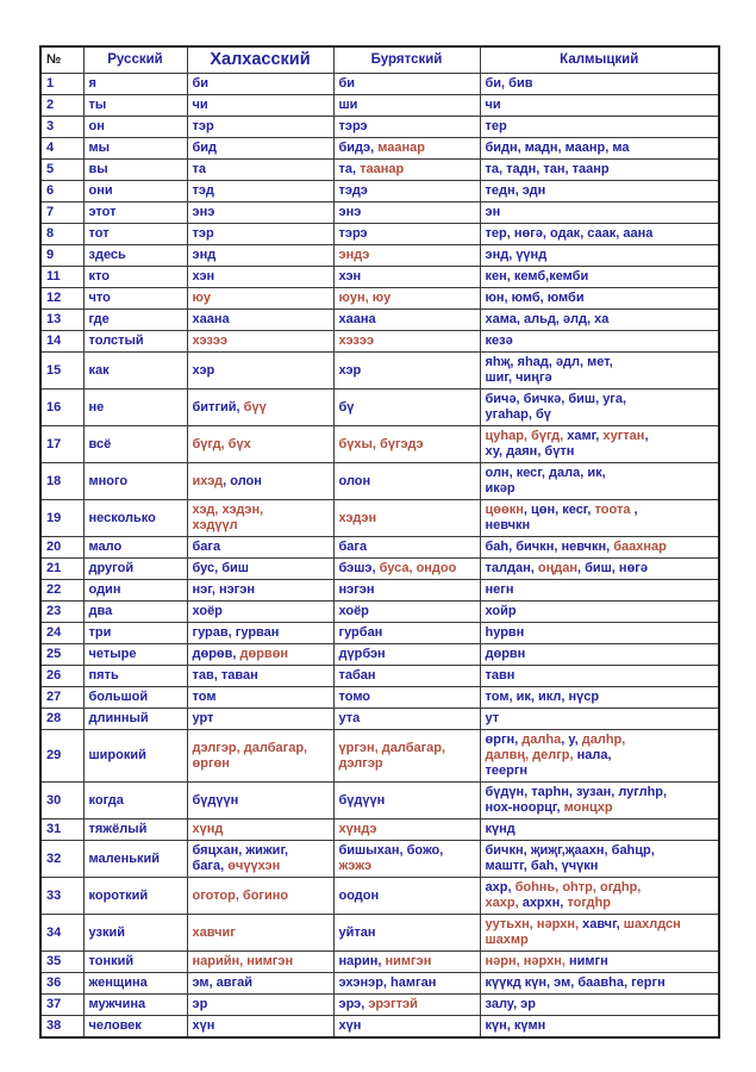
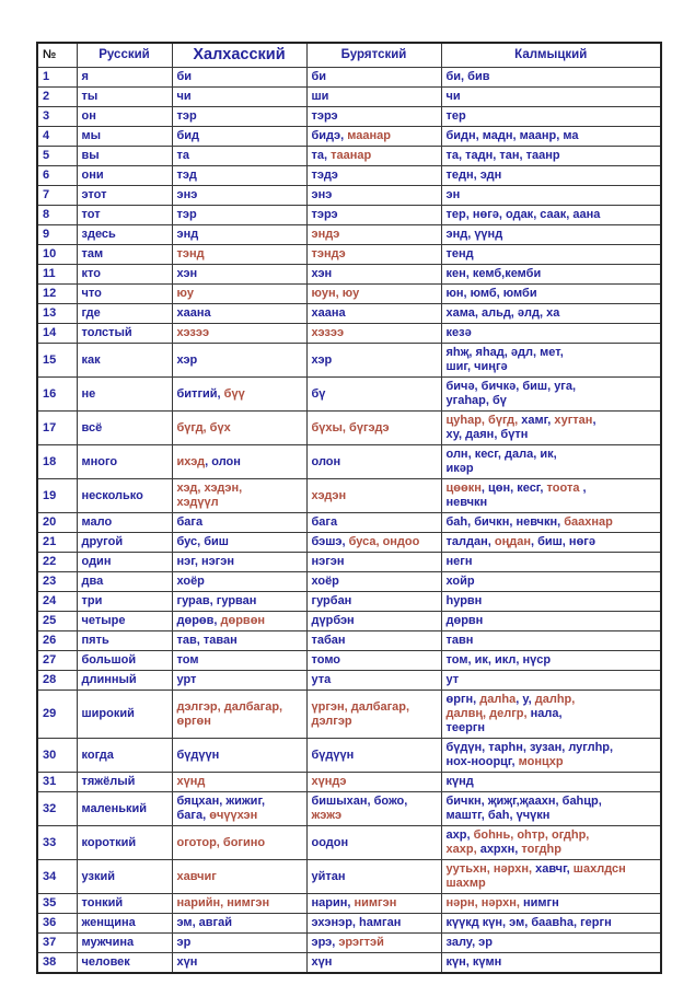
  №	Русский	Халхасский	Бурятский	Калмыцкий
  1	я	би	би	би, бив
  2	ты	чи	ши	чи
  3	он	тэр	тэрэ	тер
  4	мы	бид	бидэ, маанар	бидн, мадн, маанр, ма
  5	вы	та	та, таанар	та, тадн, тан, таанр
  6	они	тэд	тэдэ	тедн, эдн
  7	этот	энэ	энэ	эн
  8	тот	тэр	тэрэ	тер, нөгә, одак, саак, аана
  9	здесь	энд	эндэ	энд, үүнд
+ 10	там	тэнд	тэндэ	тенд
  11	кто	хэн	хэн	кен, кемб,кемби
  12	что	юу	юун, юу	юн, юмб, юмби
  13	где	хаана	хаана	хама, альд, әлд, ха
  14	толстый	хэзээ	хэзээ	кезә
  15	как	хэр	хэр	яһҗ, яһад, әдл, мет,шиг, чиңгә
  16	не	битгий, бүү	бү	бичә, бичкә, биш, уга,угаһар, бү
  17	всё	бүгд, бүх	бүхы, бүгэдэ	цуһар, бүгд, хамг, хугтан,ху, даян, бүтн
  18	много	ихэд, олон	олон	олн, кесг, дала, ик,икәр
  19	несколько	хэд, хэдэн,хэдүүл	хэдэн	цөөкн, цөн, кесг, тоота ,невчкн
  20	мало	бага	бага	баһ, бичкн, невчкн, баахнар
  21	другой	бус, биш	бэшэ, буса, ондоо	талдан, оңдан, биш, нөгә
  22	один	нэг, нэгэн	нэгэн	негн
  23	два	хоёр	хоёр	хойр
  24	три	гурав, гурван	гурбан	һурвн
  25	четыре	дөрөв, дөрвөн	дүрбэн	дөрвн
  26	пять	тав, таван	табан	тавн
  27	большой	том	томо	том, ик, икл, нүср
  28	длинный	урт	ута	ут
  29	широкий	дэлгэр, далбагар, өргөн	үргэн, далбагар, дэлгэр	өргн, далһа, у, далһр,далвң, делгр, нала,теергн
  30	когда	бүдүүн	бүдүүн	бүдүн, тарһн, зузан, луглһр,нох-ноорцг, монцхр
  31	тяжёлый	хүнд	хүндэ	күнд
  32	маленький	бяцхан, жижиг,бага, өчүүхэн	бишыхан, божо,жэжэ	бичкн, җиҗг,җаахн, баһцр,маштг, баһ, үчүкн
  33	короткий	оготор, богино	оодон	ахр, боһнь, оһтр, огдһр,хахр, ахрхн, тогдһр
  34	узкий	хавчиг	уйтан	уутьхн, нәрхн, хавчг, шахлдсншахмр
  35	тонкий	нарийн, нимгэн	нарин, нимгэн	нәрн, нәрхн, нимгн
  36	женщина	эм, авгай	эхэнэр, һамган	күүкд күн, эм, баавһа, гергн
  37	мужчина	эр	эрэ, эрэгтэй	залу, эр
  38	человек	хүн	хүн	күн, күмн
